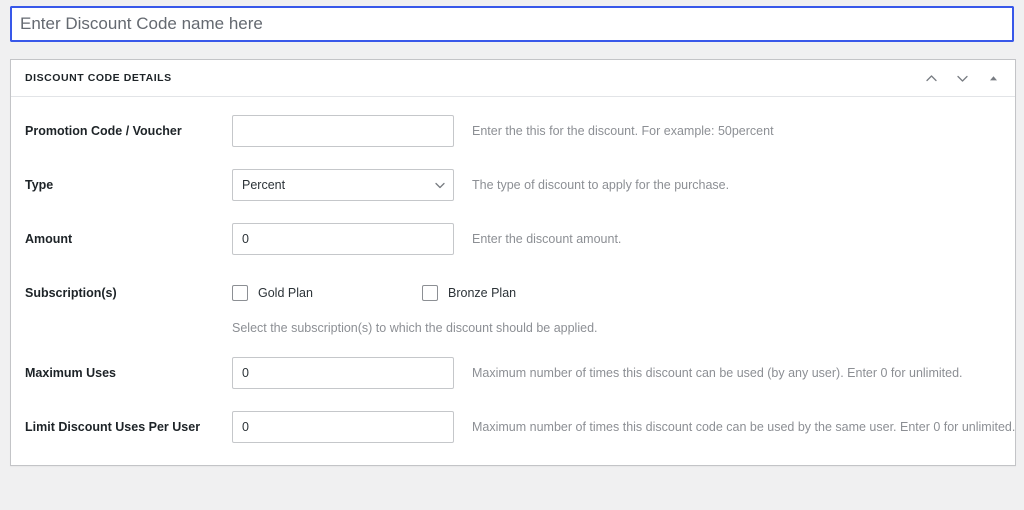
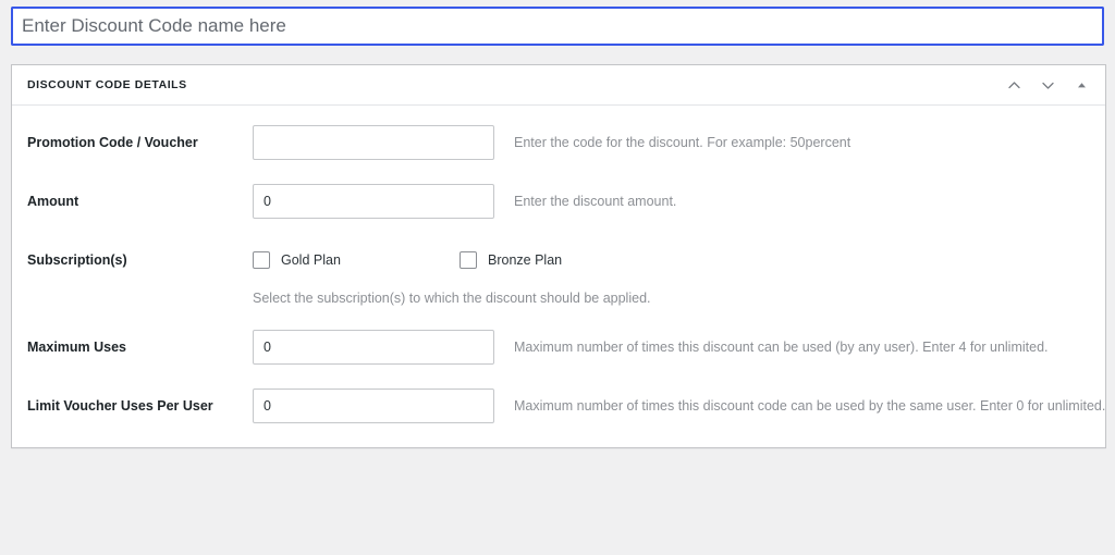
  Enter Discount Code name here
  DISCOUNT CODE DETAILS
  Promotion Code / Voucher
- Enter the this for the discount. For example: 50percent
+ Enter the code for the discount. For example: 50percent
- Type
- Percent
- The type of discount to apply for the purchase.
  Amount
  0
  Enter the discount amount.
  Subscription(s)
  Gold Plan
  Bronze Plan
  Select the subscription(s) to which the discount should be applied.
  Maximum Uses
  0
- Maximum number of times this discount can be used (by any user). Enter 0 for unlimited.
+ Maximum number of times this discount can be used (by any user). Enter 4 for unlimited.
- Limit Discount Uses Per User
+ Limit Voucher Uses Per User
  0
  Maximum number of times this discount code can be used by the same user. Enter 0 for unlimited.
